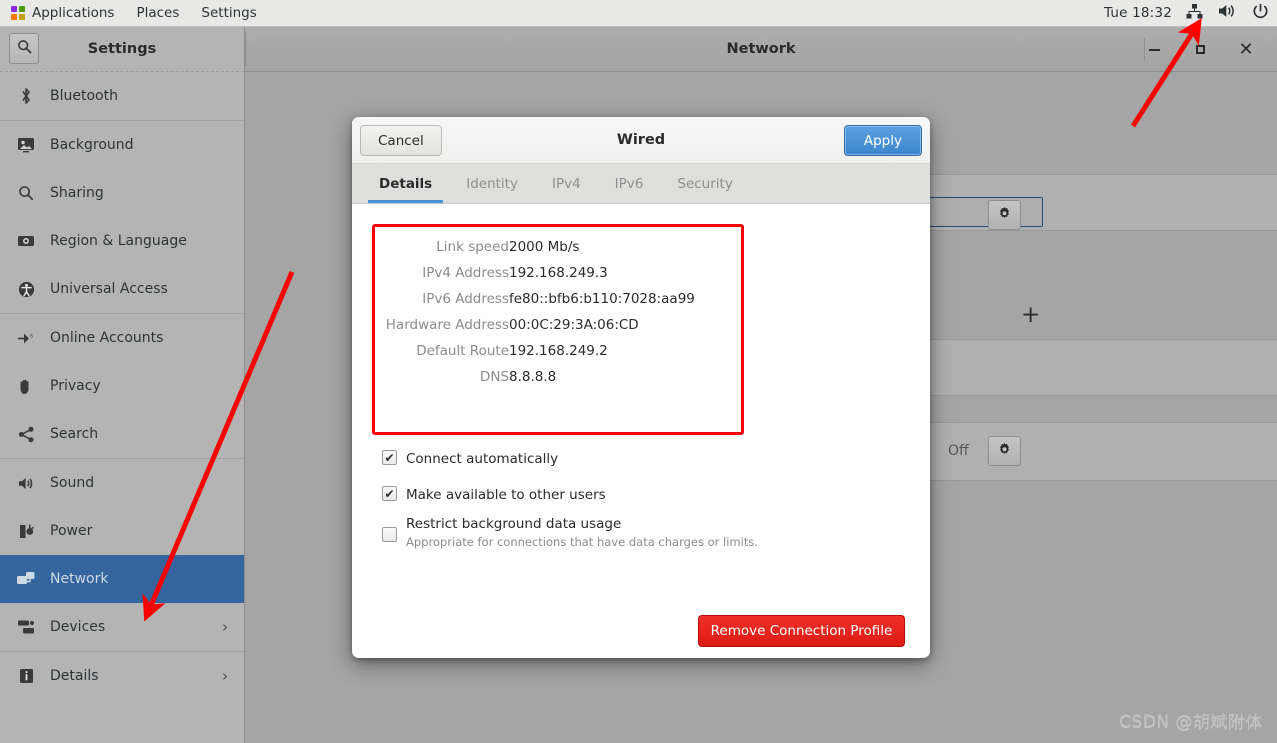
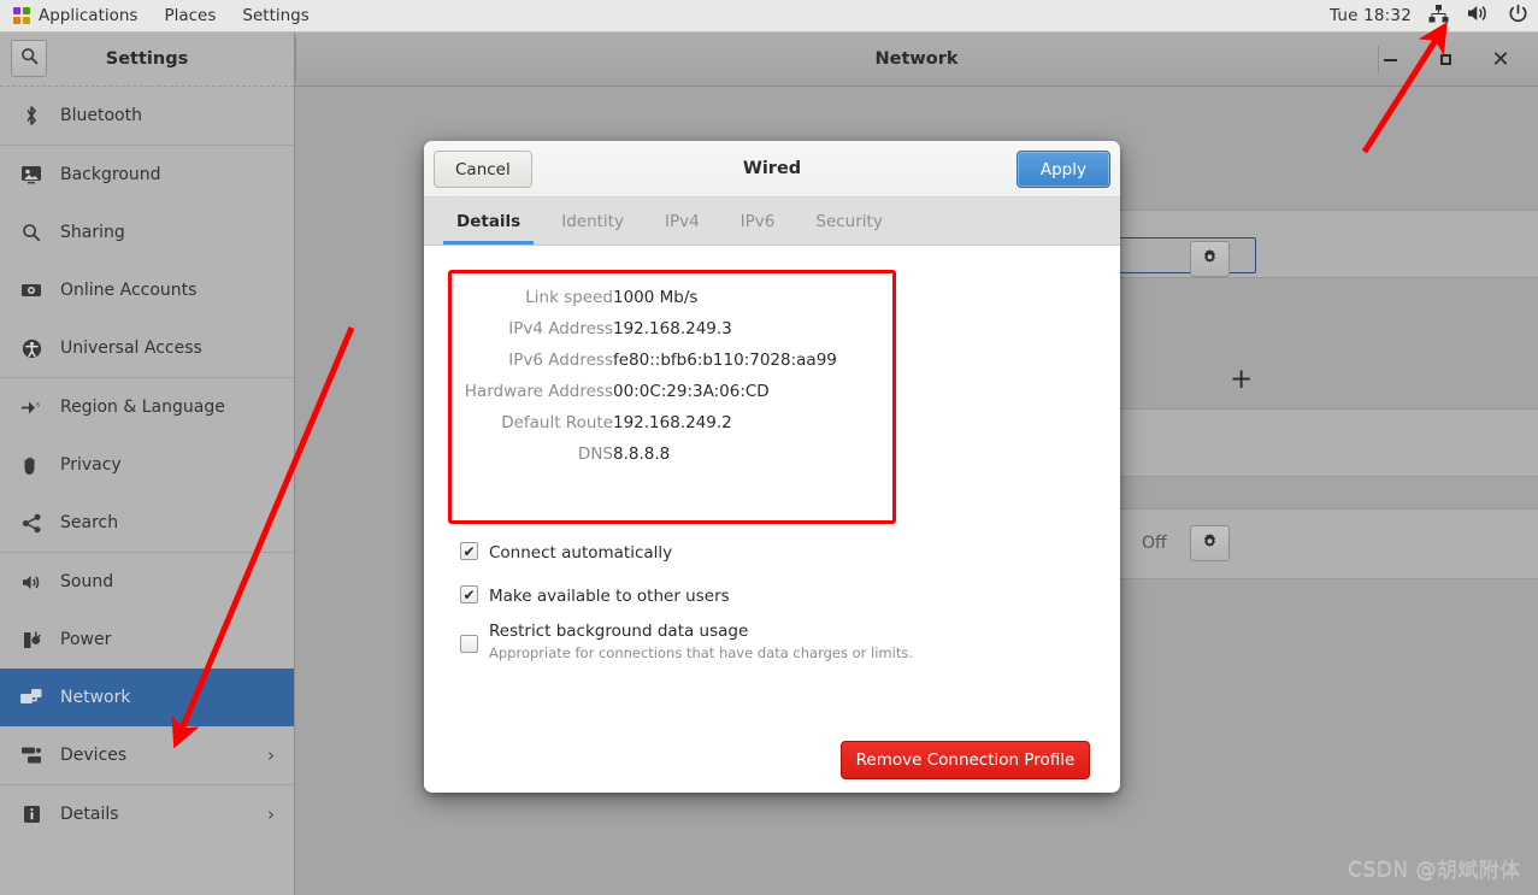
  Applications
  Places
  Settings
  Tue 18:32
  Network
  ✕
  Settings
  Bluetooth
  Background
  Sharing
- Region & Language
+ Online Accounts
  Universal Access
- Online Accounts
+ Region & Language
  Privacy
  Search
  Sound
  Power
  Network
  Devices
  ›
  Details
  ›
  +
  Off
  Cancel
  Wired
  Apply
  Details
  Identity
  IPv4
  IPv6
  Security
- Link speed	2000 Mb/s
+ Link speed	1000 Mb/s
  IPv4 Address	192.168.249.3
  IPv6 Address	fe80::bfb6:b110:7028:aa99
  Hardware Address	00:0C:29:3A:06:CD
  Default Route	192.168.249.2
  DNS	8.8.8.8
  Connect automatically
  Make available to other users
  Restrict background data usage
  Appropriate for connections that have data charges or limits.
  Remove Connection Profile
  CSDN @胡斌附体
